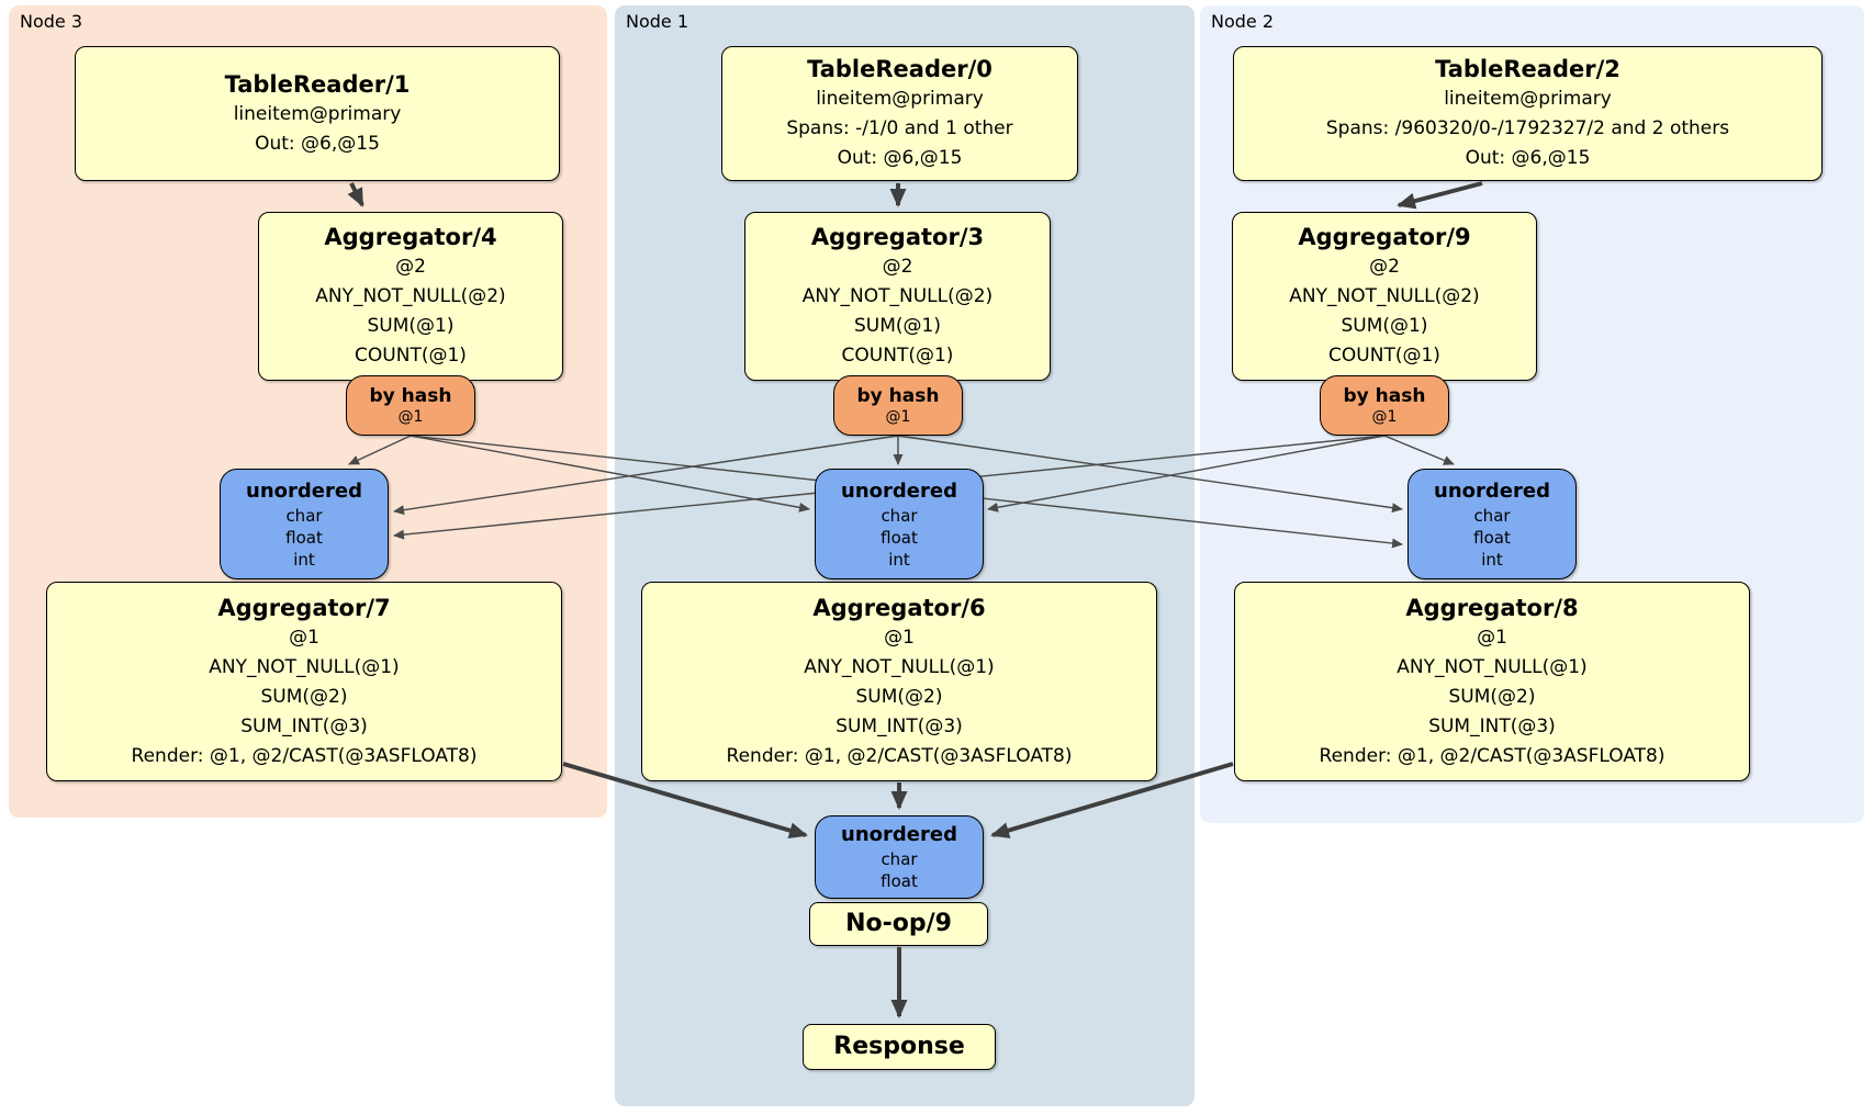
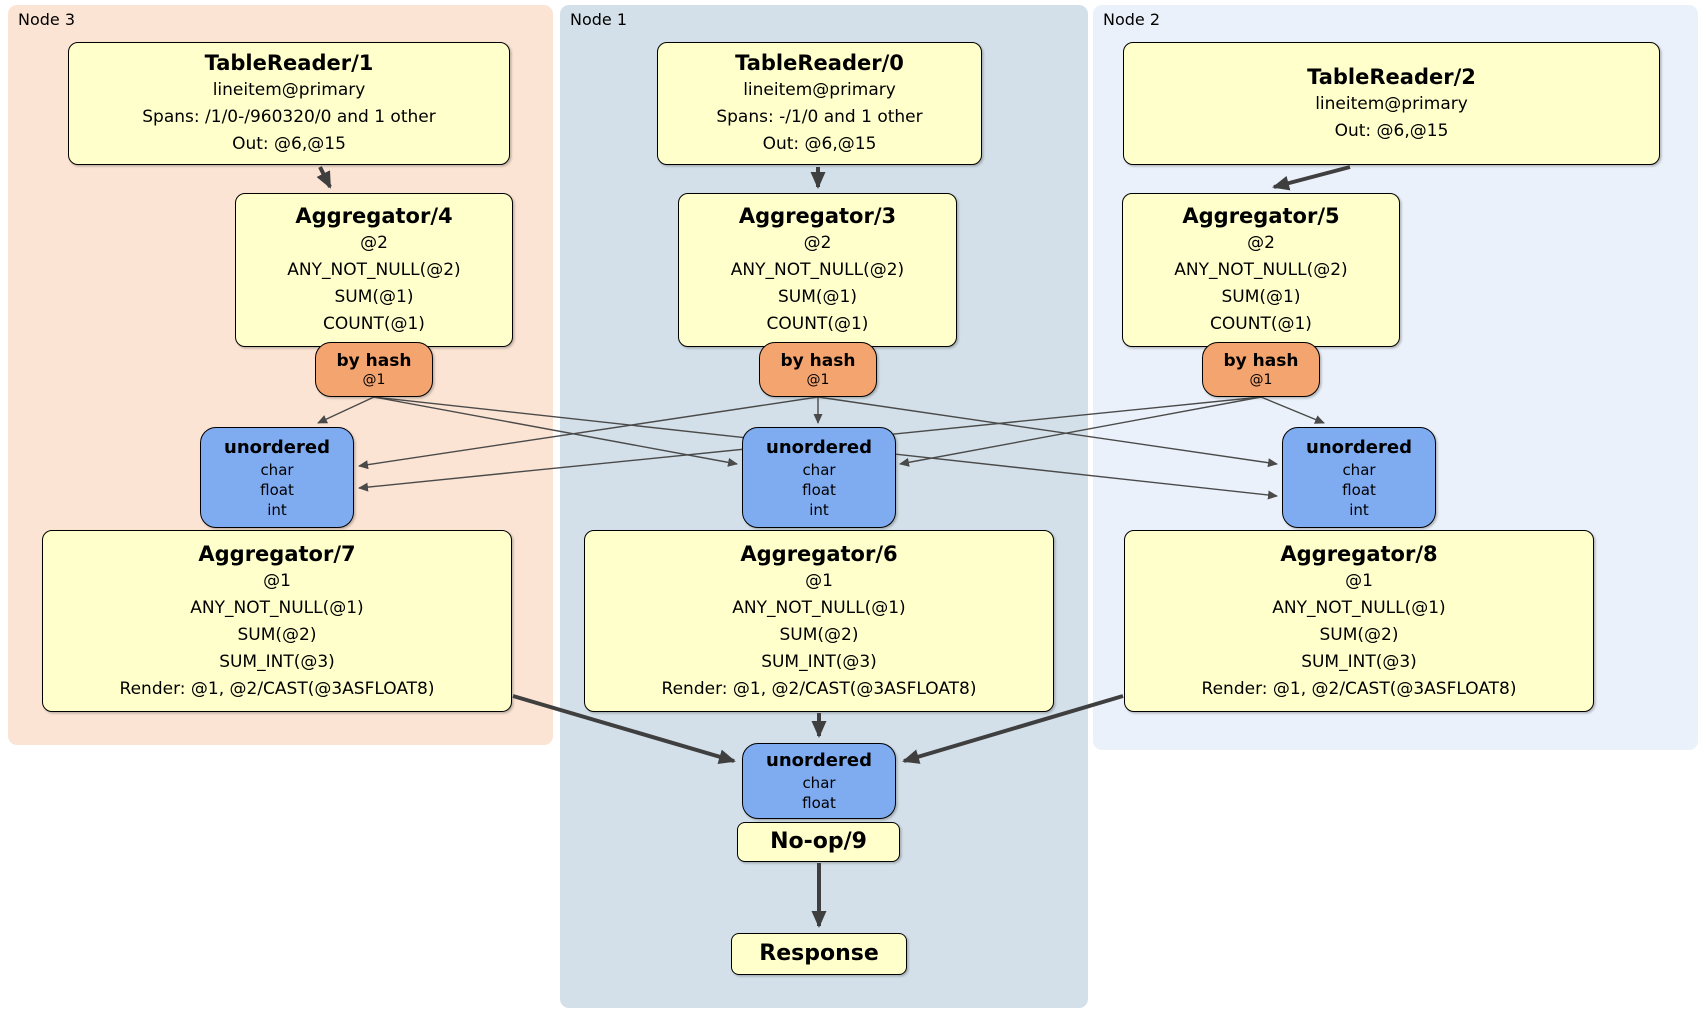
  Node 3
  Node 1
  Node 2
  TableReader/1
  lineitem@primary
+ Spans: /1/0-/960320/0 and 1 other
  Out: @6,@15
  Aggregator/4
  @2
  ANY_NOT_NULL(@2)
  SUM(@1)
  COUNT(@1)
  by hash
  @1
  unordered
  char
  float
  int
  Aggregator/7
  @1
  ANY_NOT_NULL(@1)
  SUM(@2)
  SUM_INT(@3)
  Render: @1, @2/CAST(@3ASFLOAT8)
  TableReader/0
  lineitem@primary
  Spans: -/1/0 and 1 other
  Out: @6,@15
  Aggregator/3
  @2
  ANY_NOT_NULL(@2)
  SUM(@1)
  COUNT(@1)
  by hash
  @1
  unordered
  char
  float
  int
  Aggregator/6
  @1
  ANY_NOT_NULL(@1)
  SUM(@2)
  SUM_INT(@3)
  Render: @1, @2/CAST(@3ASFLOAT8)
  TableReader/2
  lineitem@primary
- Spans: /960320/0-/1792327/2 and 2 others
  Out: @6,@15
- Aggregator/9
+ Aggregator/5
  @2
  ANY_NOT_NULL(@2)
  SUM(@1)
  COUNT(@1)
  by hash
  @1
  unordered
  char
  float
  int
  Aggregator/8
  @1
  ANY_NOT_NULL(@1)
  SUM(@2)
  SUM_INT(@3)
  Render: @1, @2/CAST(@3ASFLOAT8)
  unordered
  char
  float
  No-op/9
  Response
